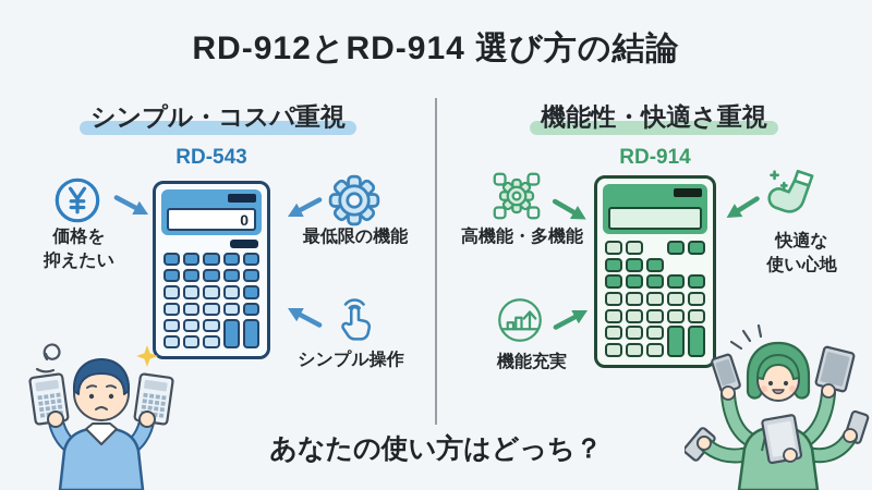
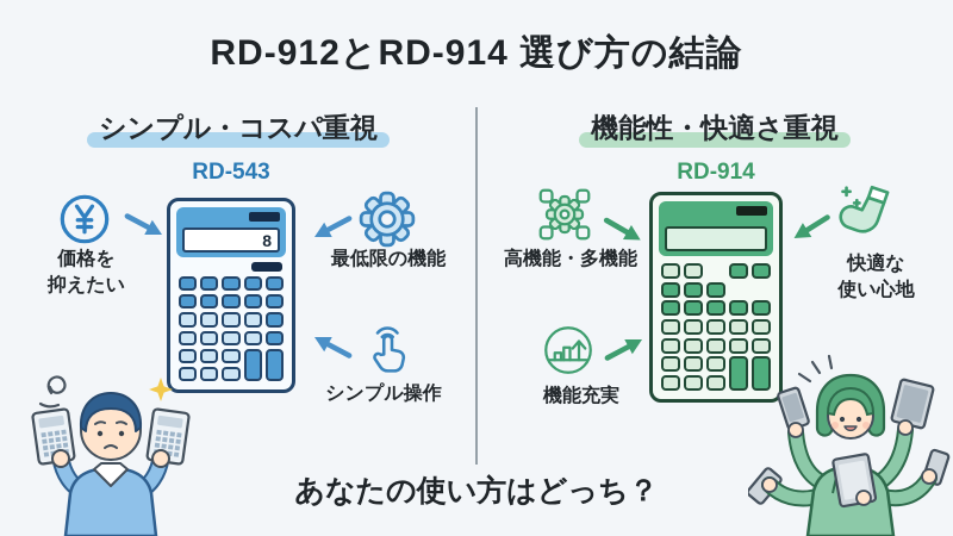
  RD-912とRD-914 選び方の結論
  シンプル・コスパ重視
  機能性・快適さ重視
  RD-543
  RD-914
- 0
+ 8
  価格を
  抑えたい
  最低限の機能
  シンプル操作
  高機能・多機能
  快適な
  使い心地
  機能充実
  あなたの使い方はどっち？
